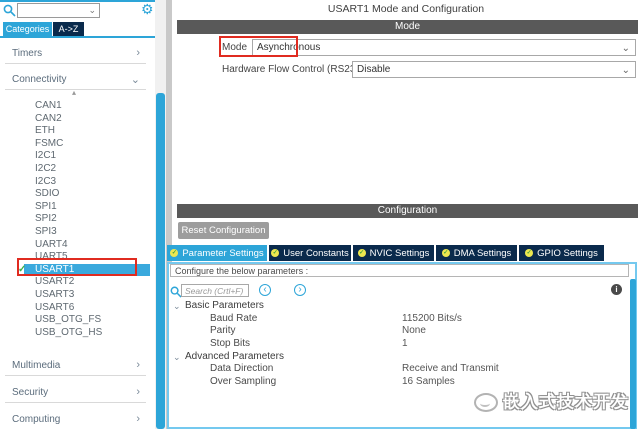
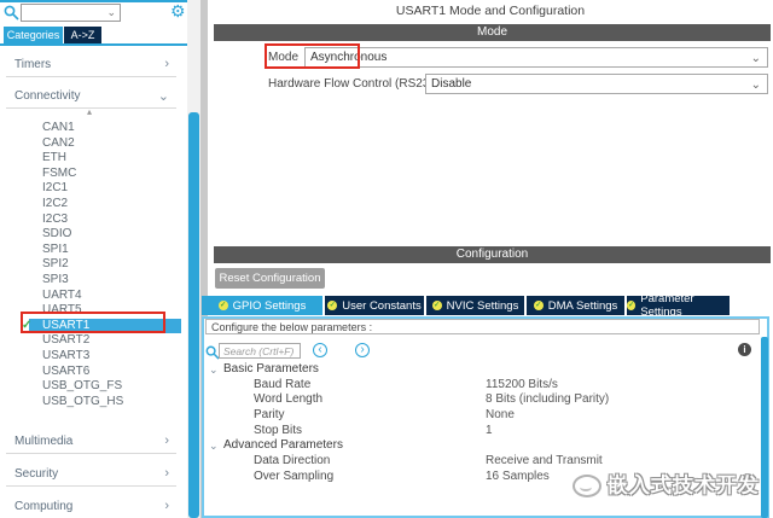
  ⌄
  ⚙
  Categories
  A->Z
  Timers
  ›
  Connectivity
  ⌄
  ▴
  CAN1
  CAN2
  ETH
  FSMC
  I2C1
  I2C2
  I2C3
  SDIO
  SPI1
  SPI2
  SPI3
  UART4
  UART5
  ✓
  USART1
  USART2
  USART3
  USART6
  USB_OTG_FS
  USB_OTG_HS
  Multimedia
  ›
  Security
  ›
  Computing
  ›
  USART1 Mode and Configuration
  Mode
  Mode
  Asynchronous
  ⌄
  Hardware Flow Control (RS2
  Disable
  ⌄
  Configuration
  Reset Configuration
- Parameter Settings
+ GPIO Settings
  User Constants
  NVIC Settings
  DMA Settings
- GPIO Settings
+ Parameter Settings
  Configure the below parameters :
  Search (Crtl+F)
  ‹
  ›
  i
  ⌄
  Basic Parameters
  Baud Rate
  115200 Bits/s
+ Word Length
+ 8 Bits (including Parity)
  Parity
  None
  Stop Bits
  1
  ⌄
  Advanced Parameters
  Data Direction
  Receive and Transmit
  Over Sampling
  16 Samples
  嵌入式技术开发
